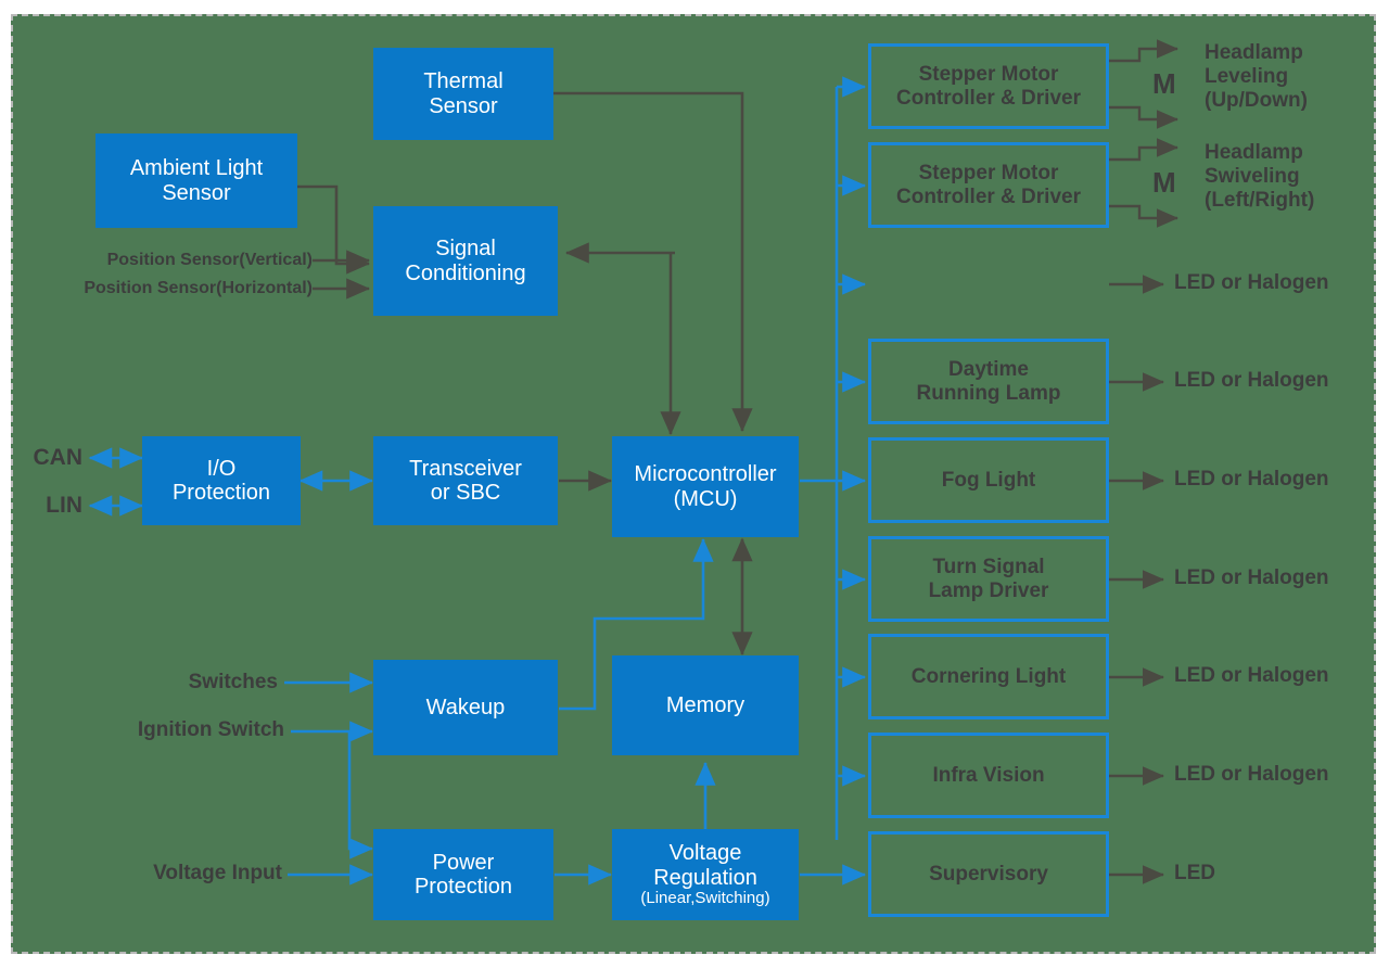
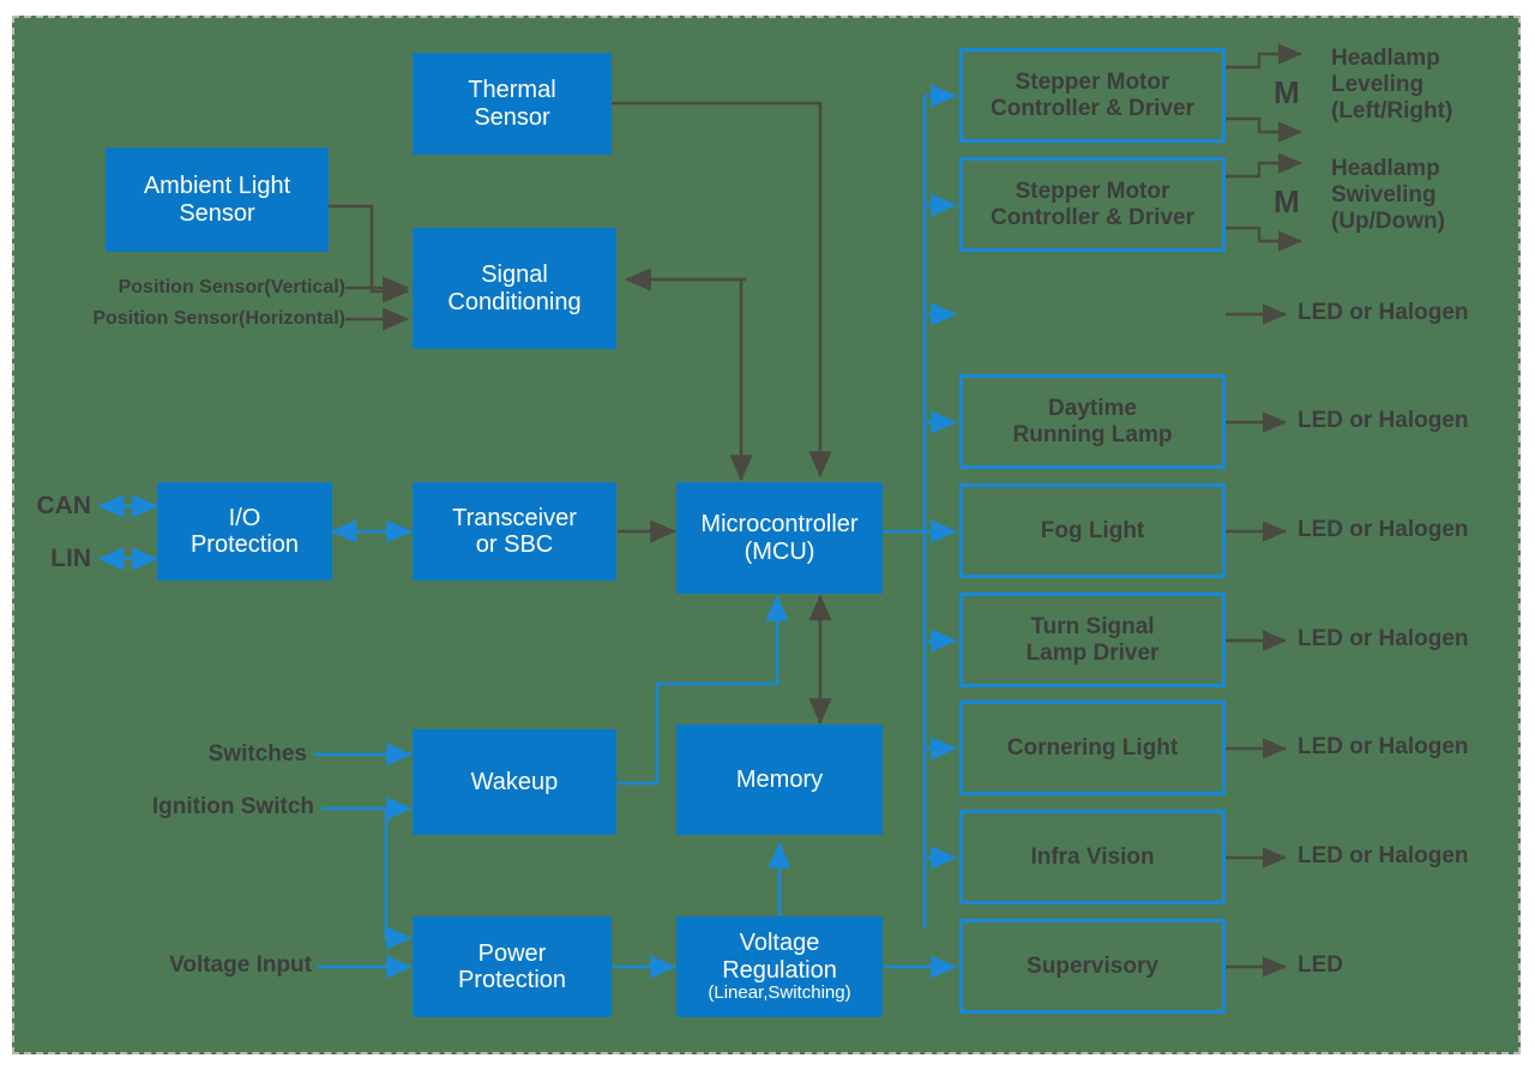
  Thermal
  Sensor
  Ambient Light
  Sensor
  Signal
  Conditioning
  I/O
  Protection
  Transceiver
  or SBC
  Microcontroller
  (MCU)
  Wakeup
  Memory
  Power
  Protection
  Voltage
  Regulation
  (Linear,Switching)
  Position Sensor(Vertical)
  Position Sensor(Horizontal)
  CAN
  LIN
  Switches
  Ignition Switch
  Voltage Input
  Stepper Motor
  Controller & Driver
  Stepper Motor
  Controller & Driver
  Daytime
  Running Lamp
  Fog Light
  Turn Signal
  Lamp Driver
  Cornering Light
  Infra Vision
  Supervisory
  M
  M
  Headlamp
  Leveling
- (Up/Down)
+ (Left/Right)
  Headlamp
  Swiveling
- (Left/Right)
+ (Up/Down)
  LED or Halogen
  LED or Halogen
  LED or Halogen
  LED or Halogen
  LED or Halogen
  LED or Halogen
  LED
